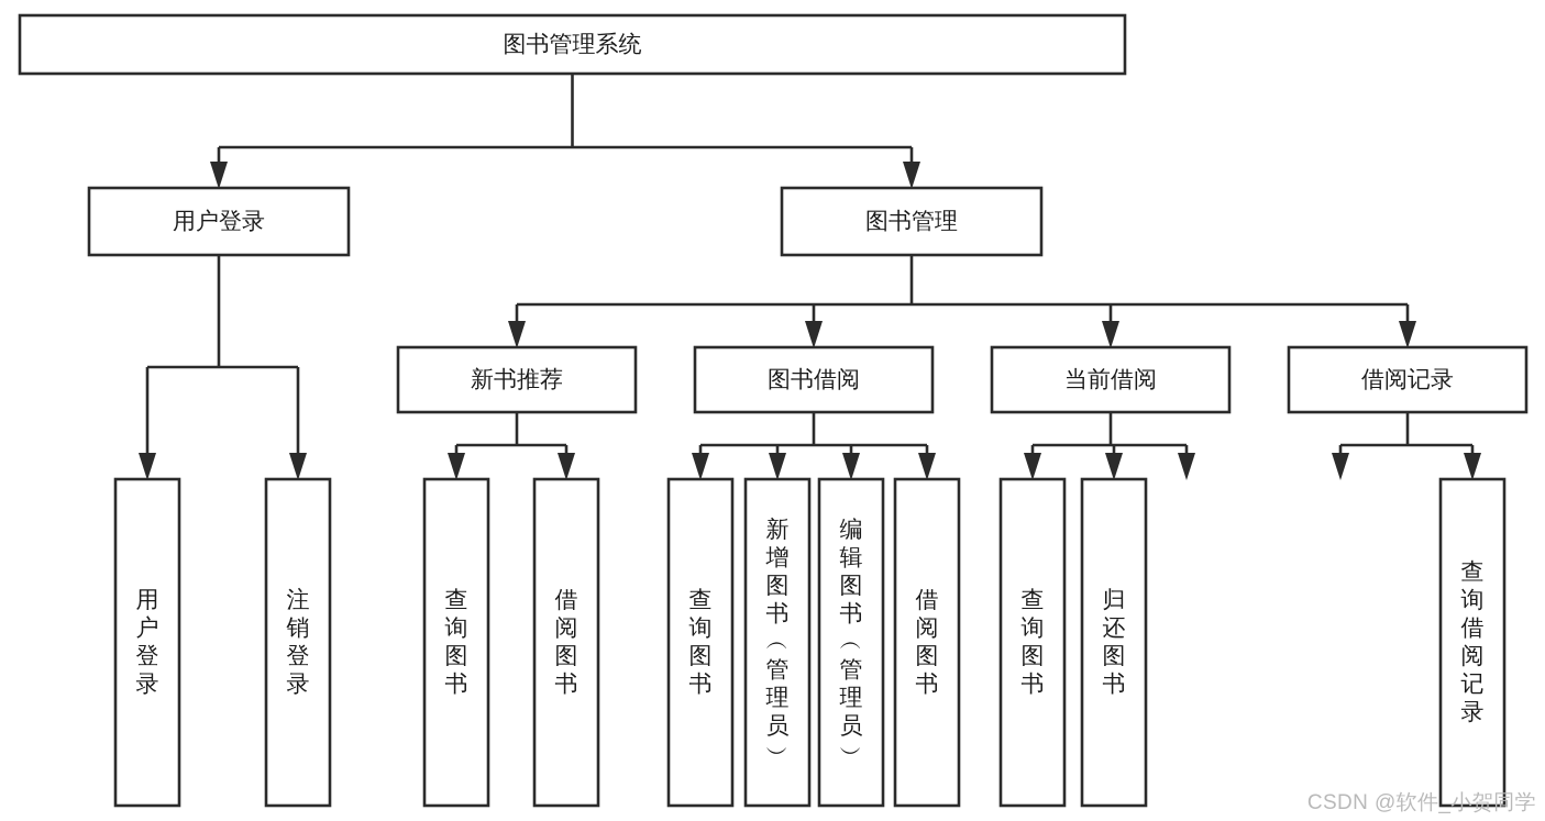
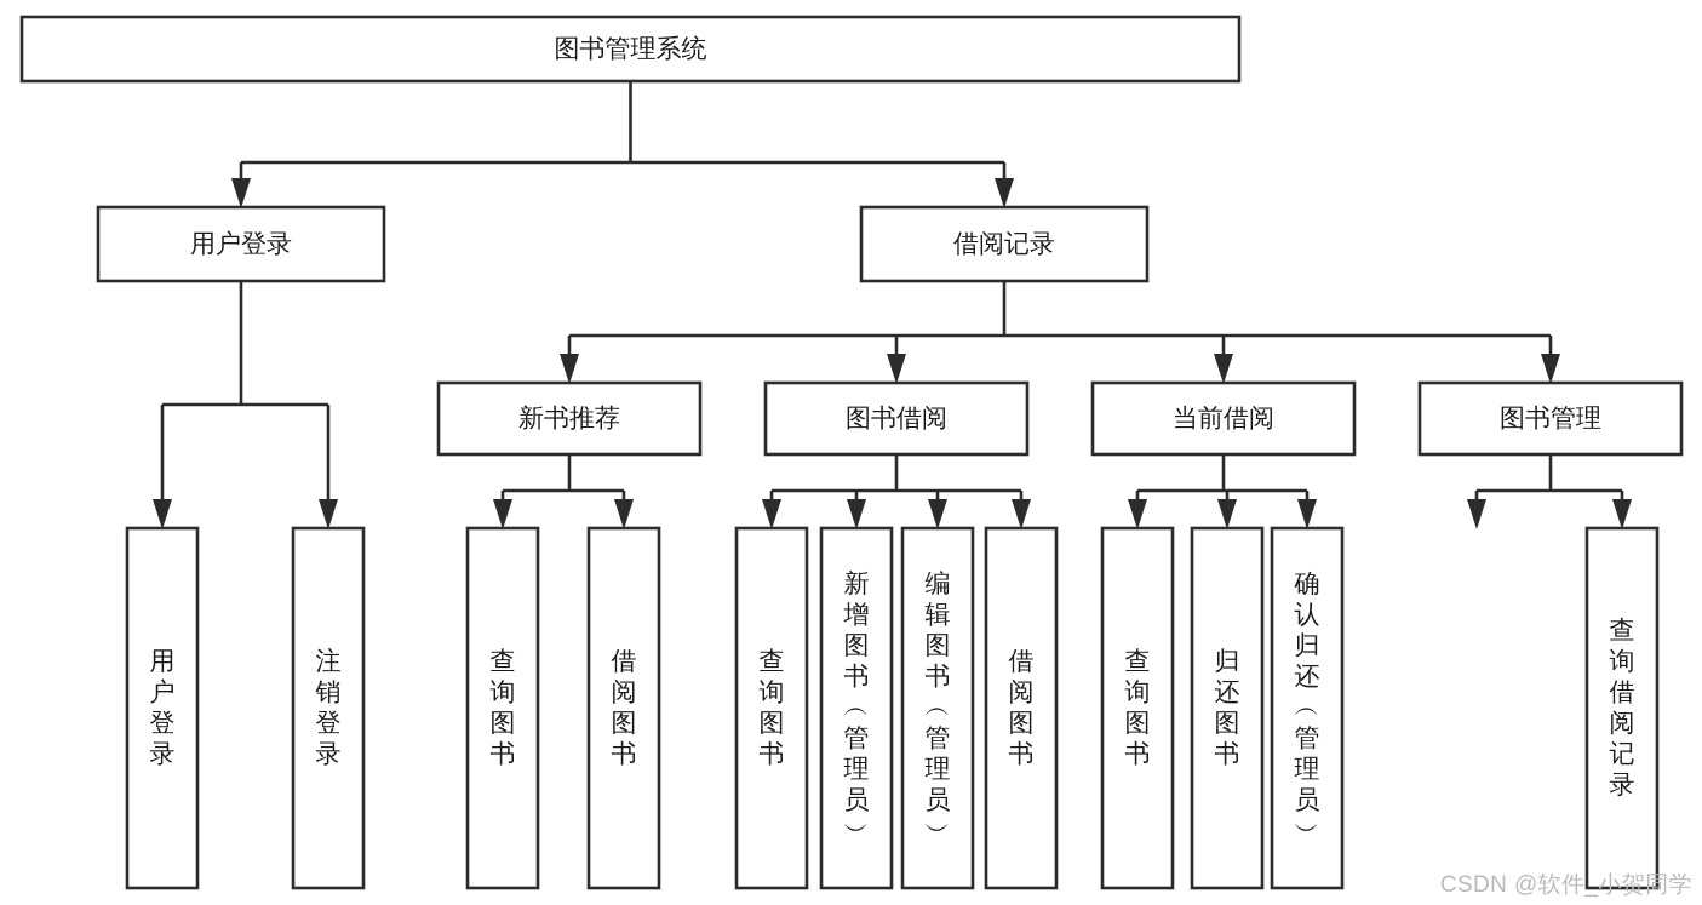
  图书管理系统
  用户登录
- 图书管理
+ 借阅记录
  新书推荐
  图书借阅
  当前借阅
- 借阅记录
+ 图书管理
  用户登录
  注销登录
  查询图书
  借阅图书
  查询图书
  新增图书 ︵ 管理员 ︶
  编辑图书 ︵ 管理员 ︶
  借阅图书
  查询图书
  归还图书
+ 确认归还 ︵ 管理员 ︶
  查询借阅记录
  CSDN @软件_小贺同学
